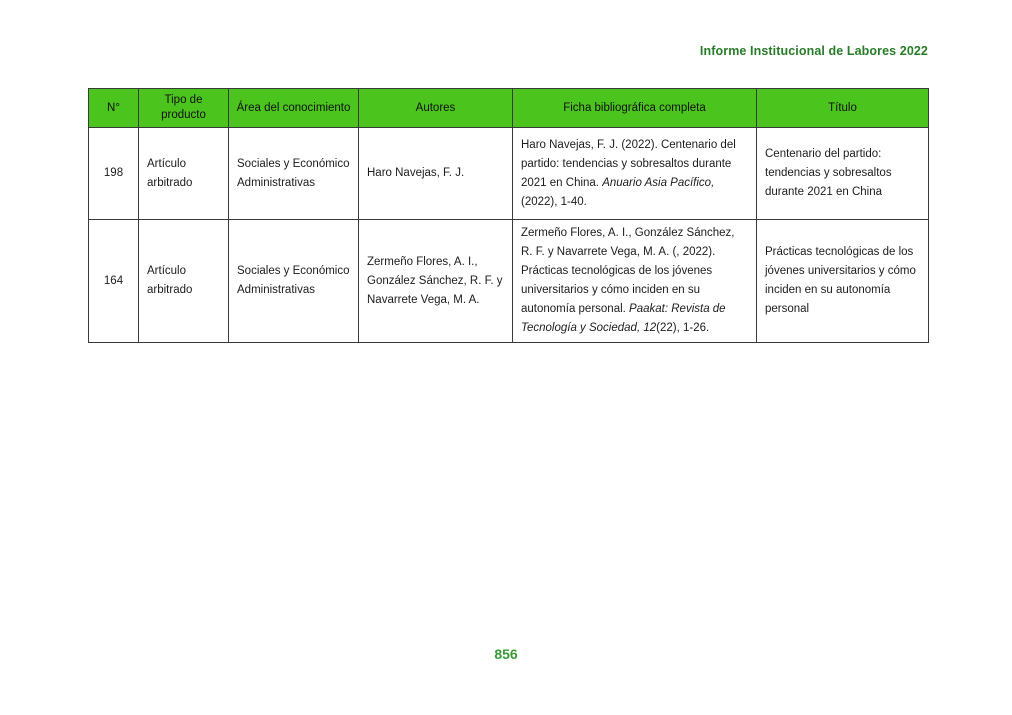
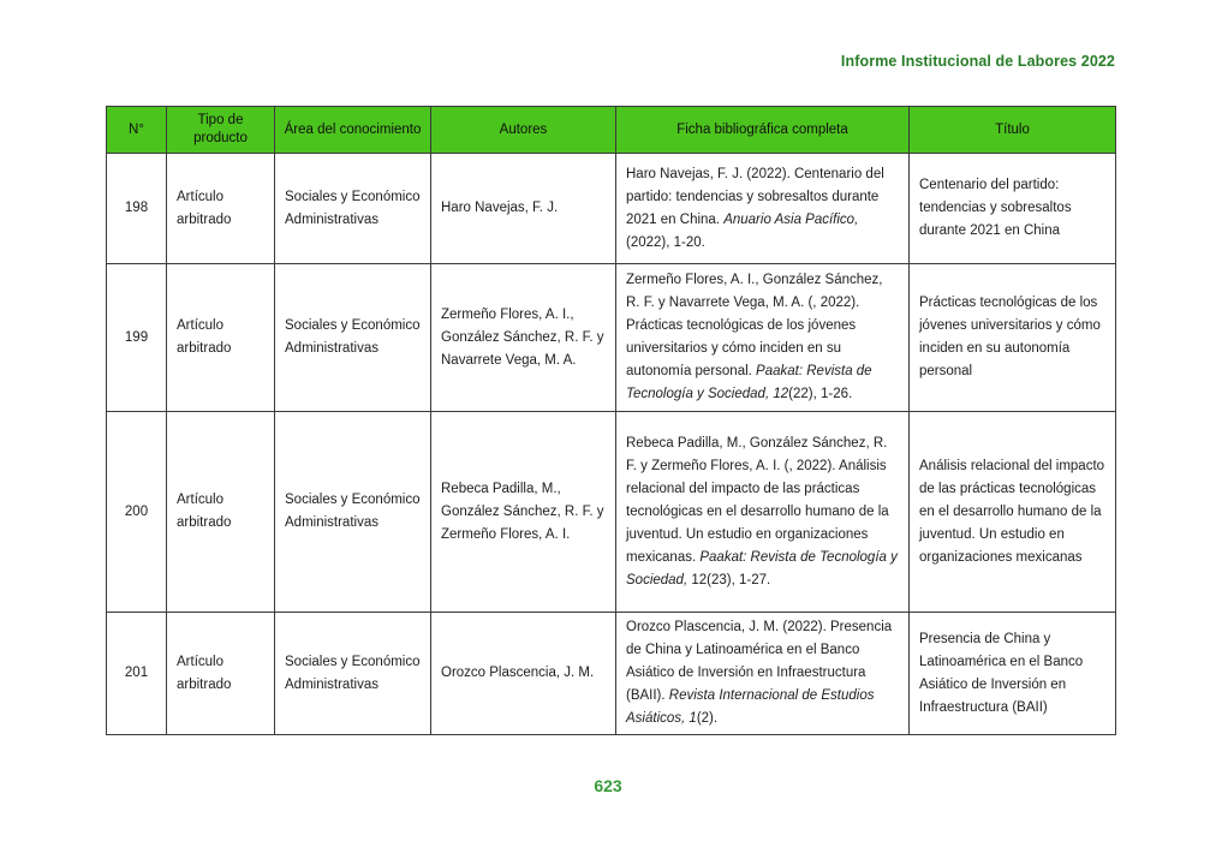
  Informe Institucional de Labores 2022
  N°	Tipo de producto	Área del conocimiento	Autores	Ficha bibliográfica completa	Título
- 198	Artículo arbitrado	Sociales y Económico Administrativas	Haro Navejas, F. J.	Haro Navejas, F. J. (2022). Centenario del partido: tendencias y sobresaltos durante 2021 en China. Anuario Asia Pacífico, (2022), 1-40.	Centenario del partido: tendencias y sobresaltos durante 2021 en China
+ 198	Artículo arbitrado	Sociales y Económico Administrativas	Haro Navejas, F. J.	Haro Navejas, F. J. (2022). Centenario del partido: tendencias y sobresaltos durante 2021 en China. Anuario Asia Pacífico, (2022), 1-20.	Centenario del partido: tendencias y sobresaltos durante 2021 en China
- 164	Artículo arbitrado	Sociales y Económico Administrativas	Zermeño Flores, A. I., González Sánchez, R. F. y Navarrete Vega, M. A.	Zermeño Flores, A. I., González Sánchez, R. F. y Navarrete Vega, M. A. (, 2022). Prácticas tecnológicas de los jóvenes universitarios y cómo inciden en su autonomía personal. Paakat: Revista de Tecnología y Sociedad, 12(22), 1-26.	Prácticas tecnológicas de los jóvenes universitarios y cómo inciden en su autonomía personal
+ 199	Artículo arbitrado	Sociales y Económico Administrativas	Zermeño Flores, A. I., González Sánchez, R. F. y Navarrete Vega, M. A.	Zermeño Flores, A. I., González Sánchez, R. F. y Navarrete Vega, M. A. (, 2022). Prácticas tecnológicas de los jóvenes universitarios y cómo inciden en su autonomía personal. Paakat: Revista de Tecnología y Sociedad, 12(22), 1-26.	Prácticas tecnológicas de los jóvenes universitarios y cómo inciden en su autonomía personal
+ 200	Artículo arbitrado	Sociales y Económico Administrativas	Rebeca Padilla, M., González Sánchez, R. F. y Zermeño Flores, A. I.	Rebeca Padilla, M., González Sánchez, R. F. y Zermeño Flores, A. I. (, 2022). Análisis relacional del impacto de las prácticas tecnológicas en el desarrollo humano de la juventud. Un estudio en organizaciones mexicanas. Paakat: Revista de Tecnología y Sociedad, 12(23), 1-27.	Análisis relacional del impacto de las prácticas tecnológicas en el desarrollo humano de la juventud. Un estudio en organizaciones mexicanas
+ 201	Artículo arbitrado	Sociales y Económico Administrativas	Orozco Plascencia, J. M.	Orozco Plascencia, J. M. (2022). Presencia de China y Latinoamérica en el Banco Asiático de Inversión en Infraestructura (BAII). Revista Internacional de Estudios Asiáticos, 1(2).	Presencia de China y Latinoamérica en el Banco Asiático de Inversión en Infraestructura (BAII)
- 856
+ 623
